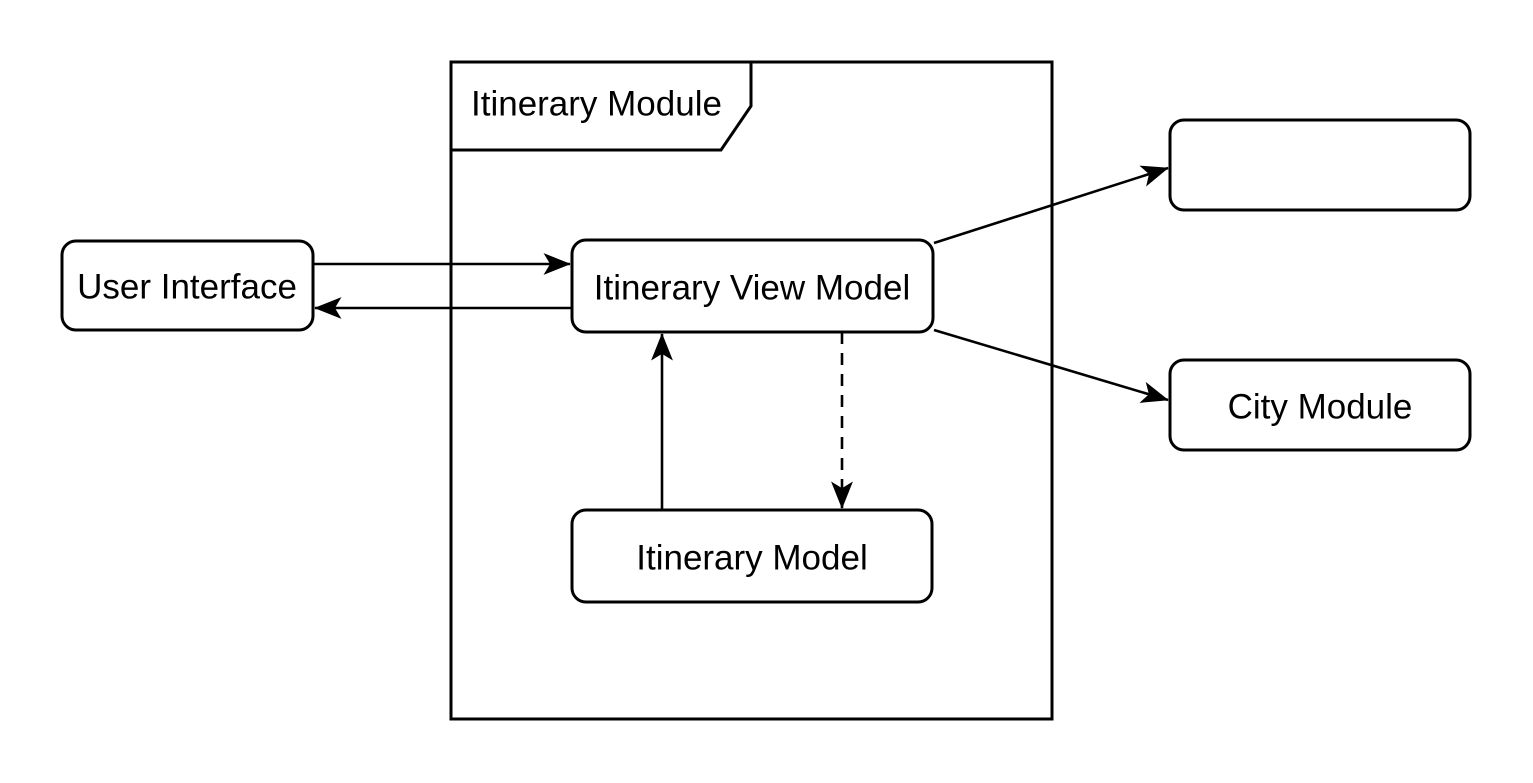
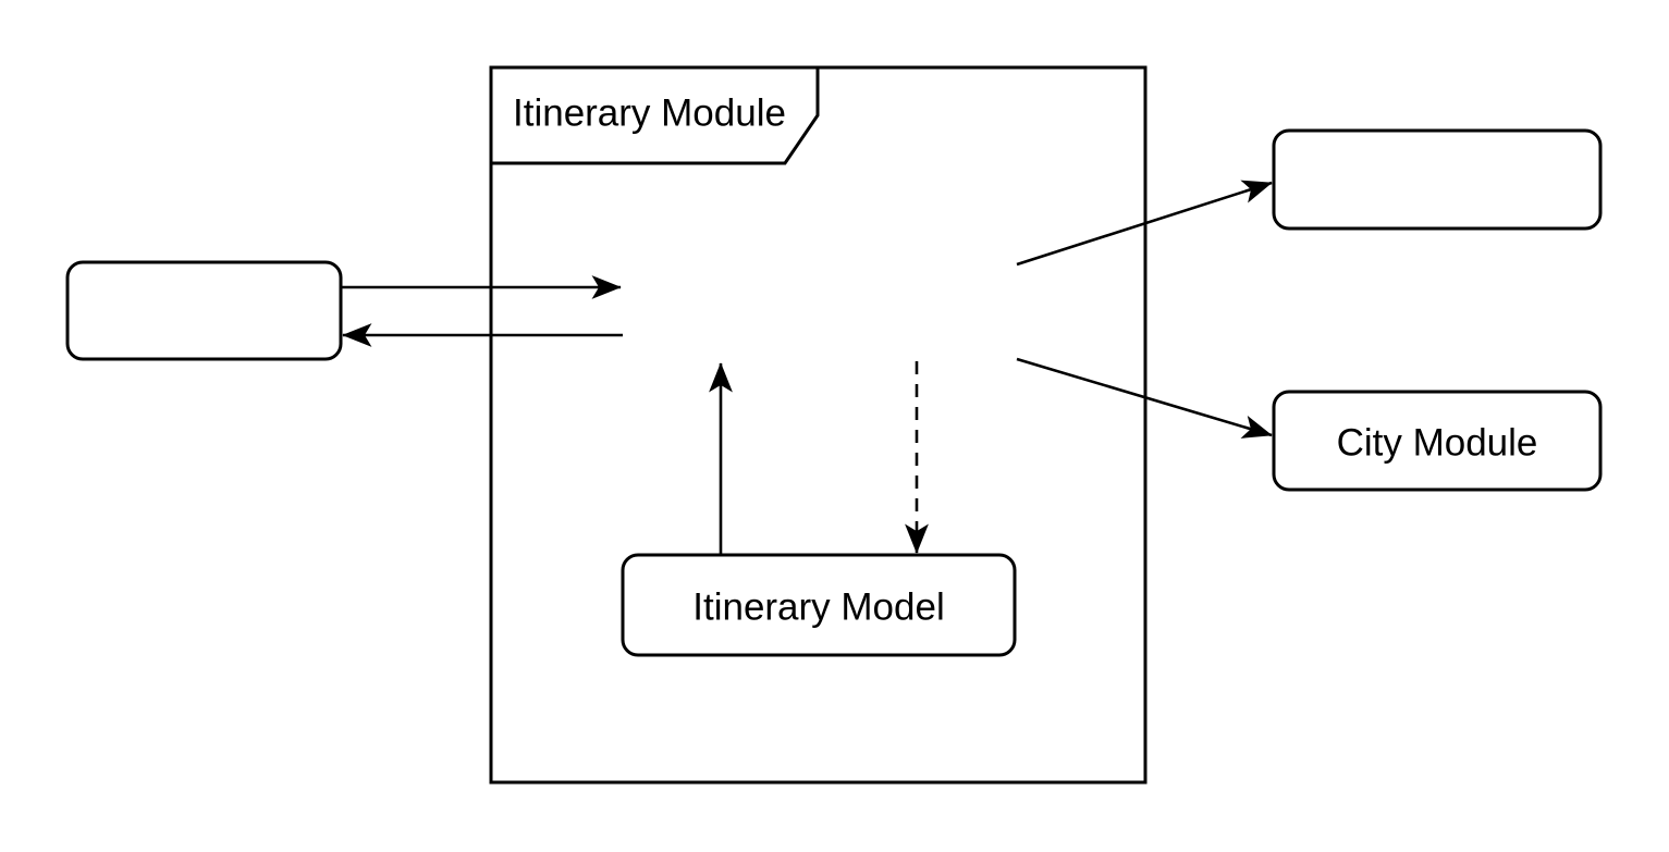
  Itinerary Module
- User Interface
- Itinerary View Model
  Itinerary Model
  City Module
